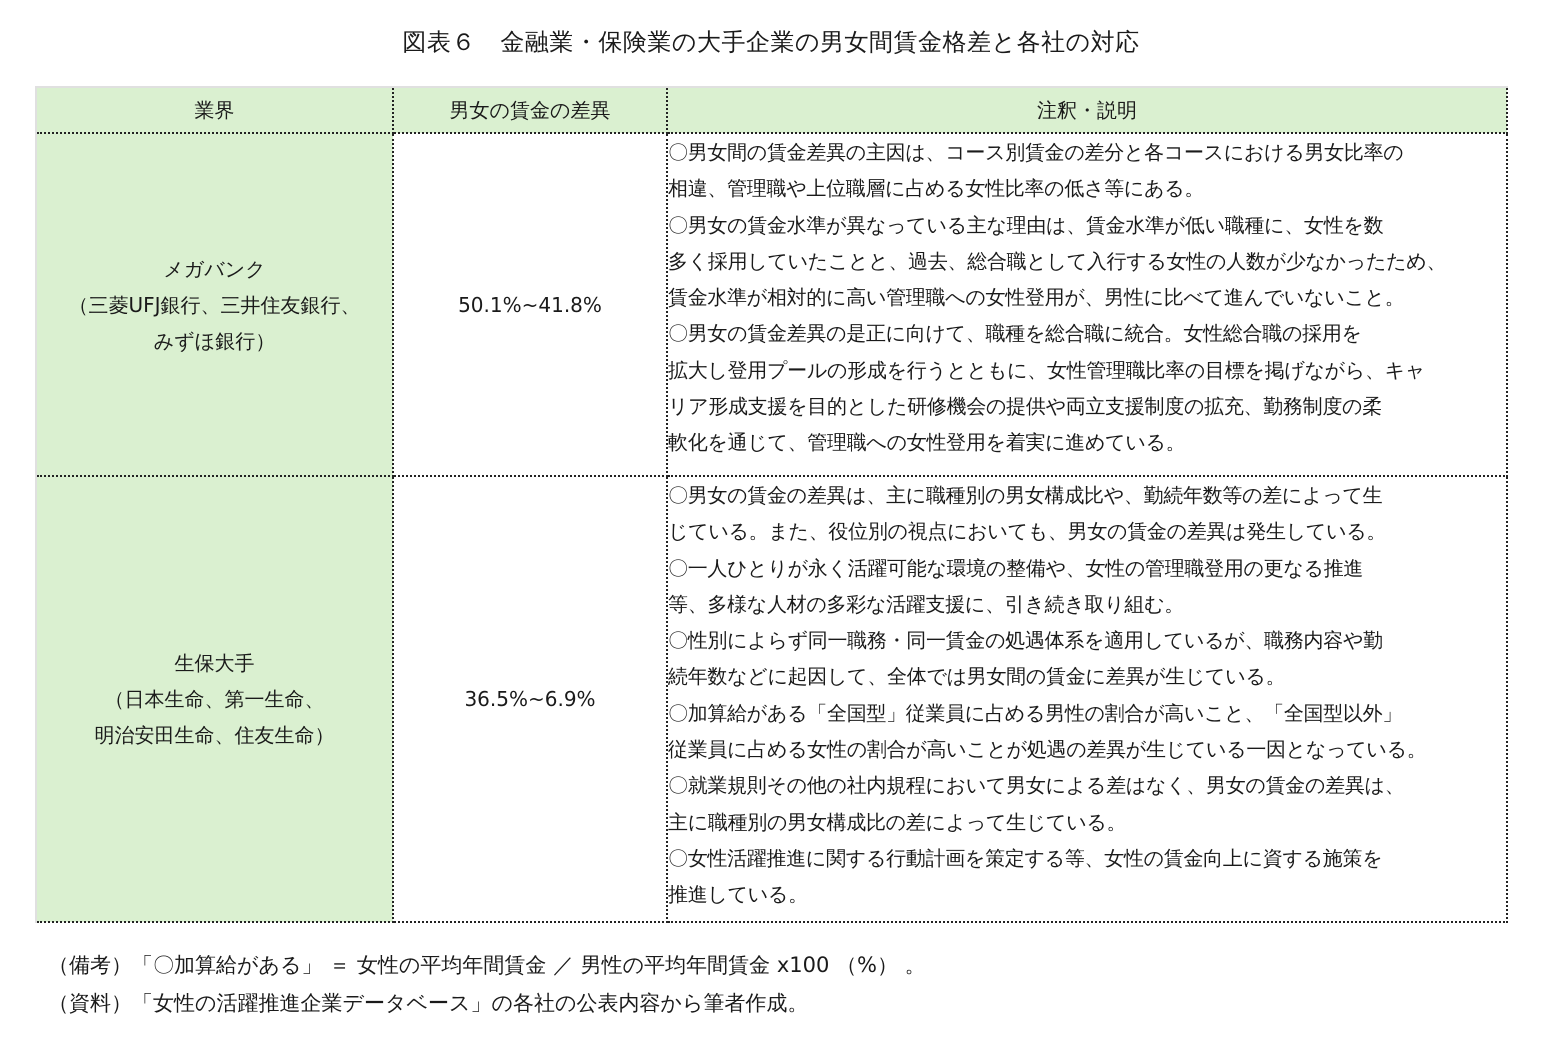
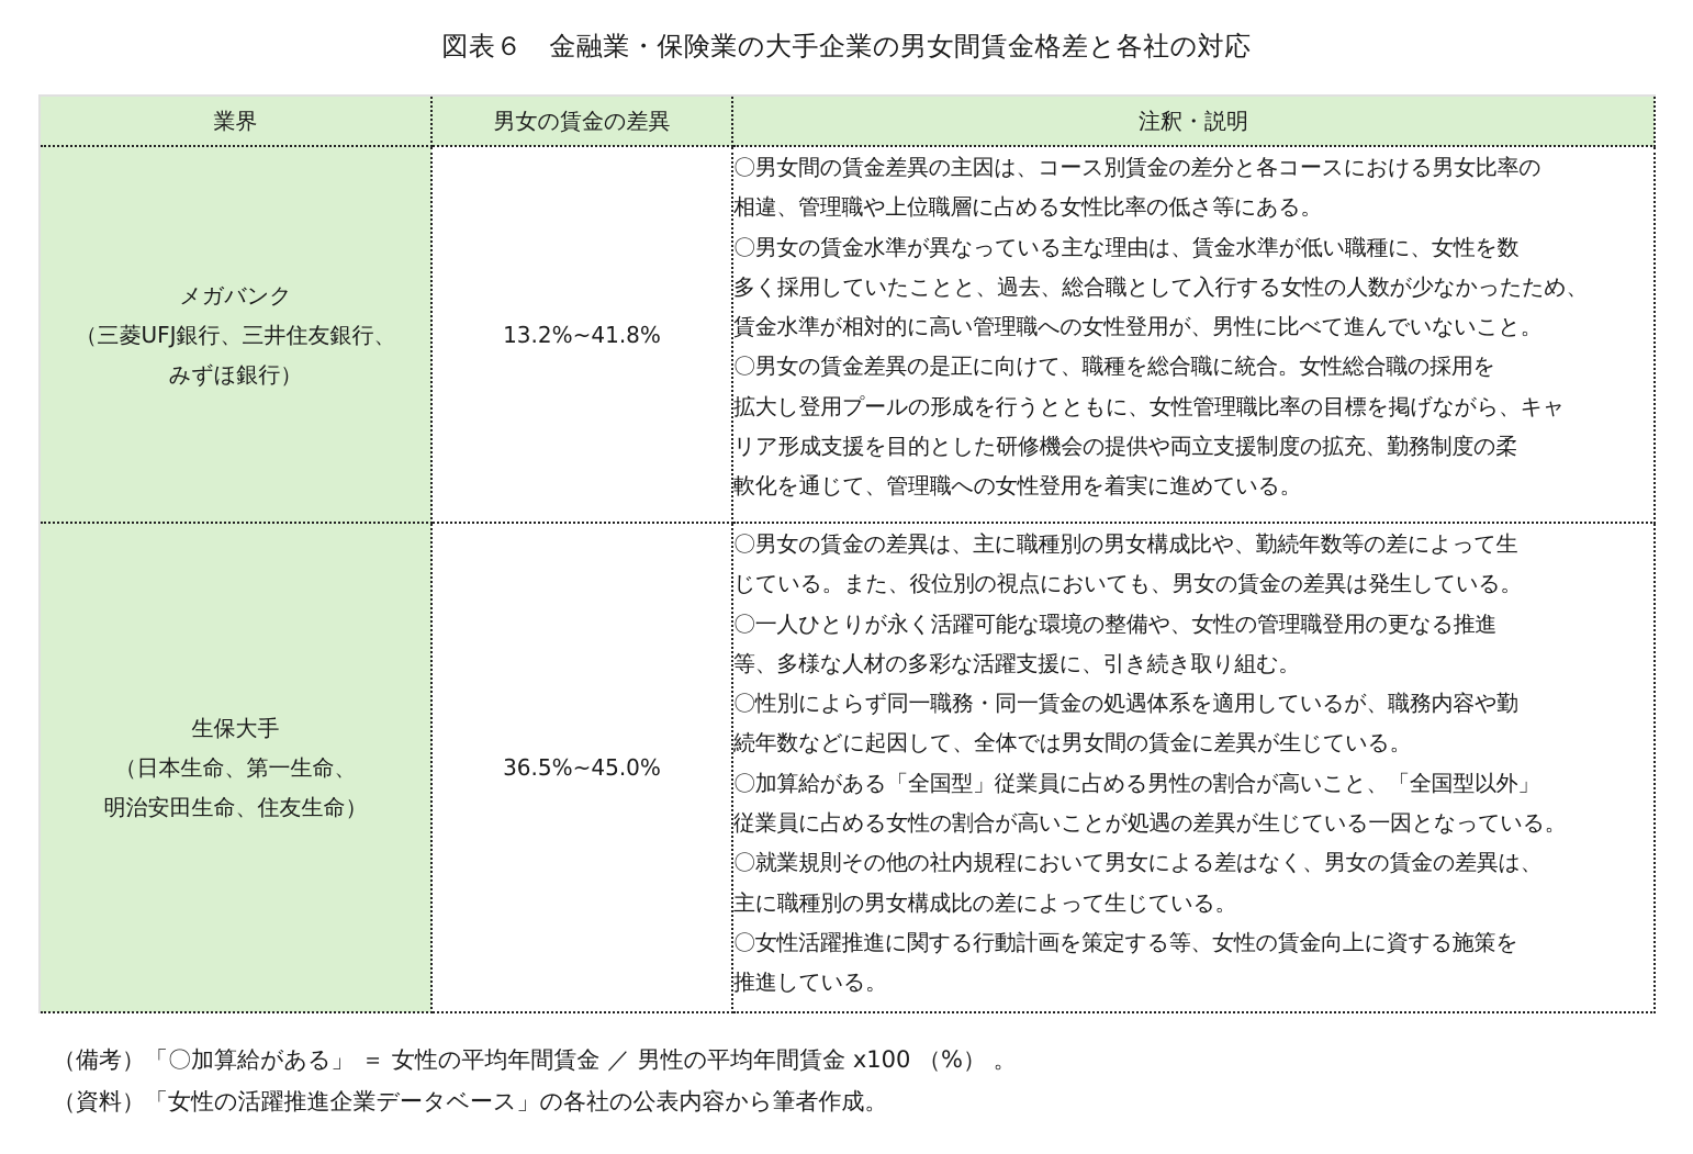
  図表６ 金融業・保険業の大手企業の男女間賃金格差と各社の対応
  業界	男女の賃金の差異	注釈・説明
- メガバンク （三菱UFJ銀行、三井住友銀行、 みずほ銀行）	50.1%~41.8%	〇男女間の賃金差異の主因は、コース別賃金の差分と各コースにおける男女比率の 相違、管理職や上位職層に占める女性比率の低さ等にある。 〇男女の賃金水準が異なっている主な理由は、賃金水準が低い職種に、女性を数 多く採用していたことと、過去、総合職として入行する女性の人数が少なかったため、 賃金水準が相対的に高い管理職への女性登用が、男性に比べて進んでいないこと。 〇男女の賃金差異の是正に向けて、職種を総合職に統合。女性総合職の採用を 拡大し登用プールの形成を行うとともに、女性管理職比率の目標を掲げながら、キャ リア形成支援を目的とした研修機会の提供や両立支援制度の拡充、勤務制度の柔 軟化を通じて、管理職への女性登用を着実に進めている。
+ メガバンク （三菱UFJ銀行、三井住友銀行、 みずほ銀行）	13.2%~41.8%	〇男女間の賃金差異の主因は、コース別賃金の差分と各コースにおける男女比率の 相違、管理職や上位職層に占める女性比率の低さ等にある。 〇男女の賃金水準が異なっている主な理由は、賃金水準が低い職種に、女性を数 多く採用していたことと、過去、総合職として入行する女性の人数が少なかったため、 賃金水準が相対的に高い管理職への女性登用が、男性に比べて進んでいないこと。 〇男女の賃金差異の是正に向けて、職種を総合職に統合。女性総合職の採用を 拡大し登用プールの形成を行うとともに、女性管理職比率の目標を掲げながら、キャ リア形成支援を目的とした研修機会の提供や両立支援制度の拡充、勤務制度の柔 軟化を通じて、管理職への女性登用を着実に進めている。
- 生保大手 （日本生命、第一生命、 明治安田生命、住友生命）	36.5%~6.9%	〇男女の賃金の差異は、主に職種別の男女構成比や、勤続年数等の差によって生 じている。また、役位別の視点においても、男女の賃金の差異は発生している。 〇一人ひとりが永く活躍可能な環境の整備や、女性の管理職登用の更なる推進 等、多様な人材の多彩な活躍支援に、引き続き取り組む。 〇性別によらず同一職務・同一賃金の処遇体系を適用しているが、職務内容や勤 続年数などに起因して、全体では男女間の賃金に差異が生じている。 〇加算給がある「全国型」従業員に占める男性の割合が高いこと、「全国型以外」 従業員に占める女性の割合が高いことが処遇の差異が生じている一因となっている。 〇就業規則その他の社内規程において男女による差はなく、男女の賃金の差異は、 主に職種別の男女構成比の差によって生じている。 〇女性活躍推進に関する行動計画を策定する等、女性の賃金向上に資する施策を 推進している。
+ 生保大手 （日本生命、第一生命、 明治安田生命、住友生命）	36.5%~45.0%	〇男女の賃金の差異は、主に職種別の男女構成比や、勤続年数等の差によって生 じている。また、役位別の視点においても、男女の賃金の差異は発生している。 〇一人ひとりが永く活躍可能な環境の整備や、女性の管理職登用の更なる推進 等、多様な人材の多彩な活躍支援に、引き続き取り組む。 〇性別によらず同一職務・同一賃金の処遇体系を適用しているが、職務内容や勤 続年数などに起因して、全体では男女間の賃金に差異が生じている。 〇加算給がある「全国型」従業員に占める男性の割合が高いこと、「全国型以外」 従業員に占める女性の割合が高いことが処遇の差異が生じている一因となっている。 〇就業規則その他の社内規程において男女による差はなく、男女の賃金の差異は、 主に職種別の男女構成比の差によって生じている。 〇女性活躍推進に関する行動計画を策定する等、女性の賃金向上に資する施策を 推進している。
  （備考）「〇加算給がある」 ＝ 女性の平均年間賃金 ／ 男性の平均年間賃金 x100 （%） 。
  （資料）「女性の活躍推進企業データベース」の各社の公表内容から筆者作成。
